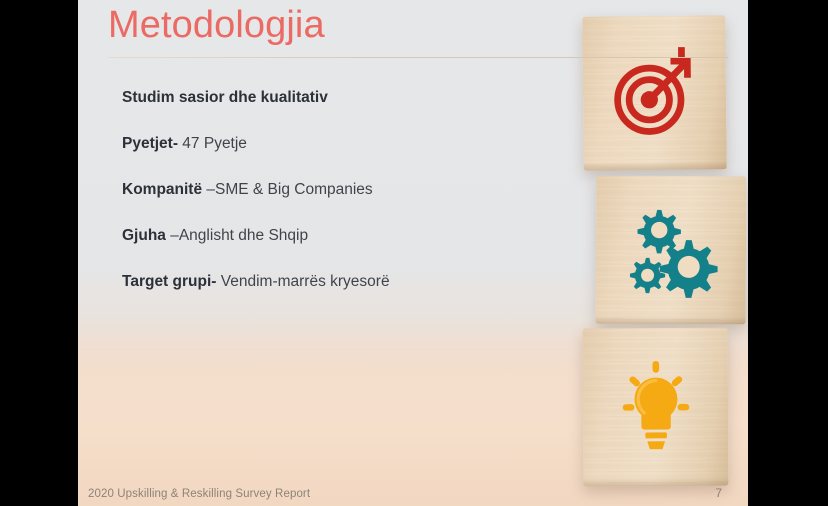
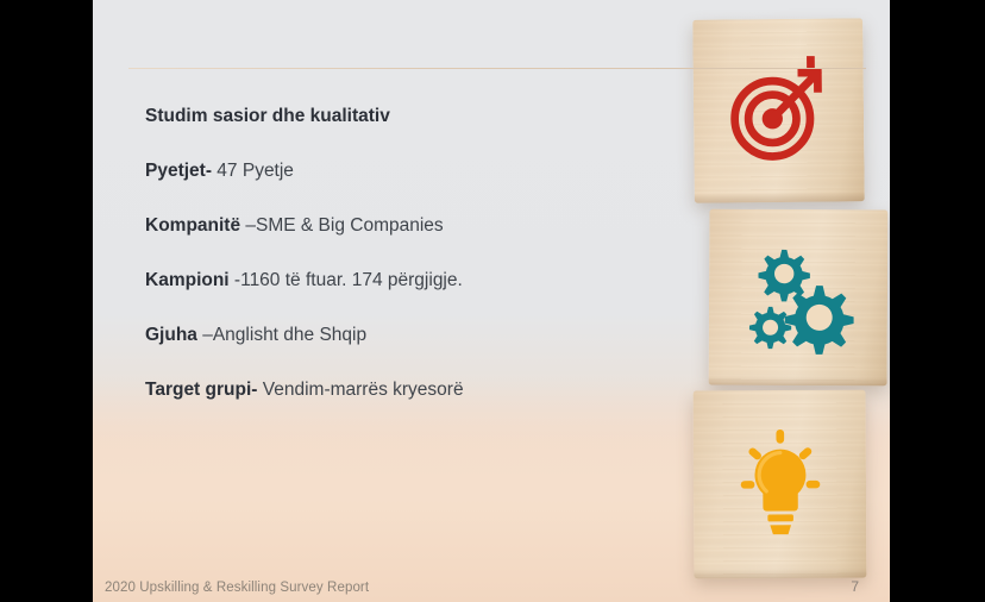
- Metodologjia
  Studim sasior dhe kualitativ
  Pyetjet- 47 Pyetje
  Kompanitë –SME & Big Companies
+ Kampioni -1160 të ftuar. 174 përgjigje.
  Gjuha –Anglisht dhe Shqip
  Target grupi- Vendim-marrës kryesorë
  2020 Upskilling & Reskilling Survey Report
  7
